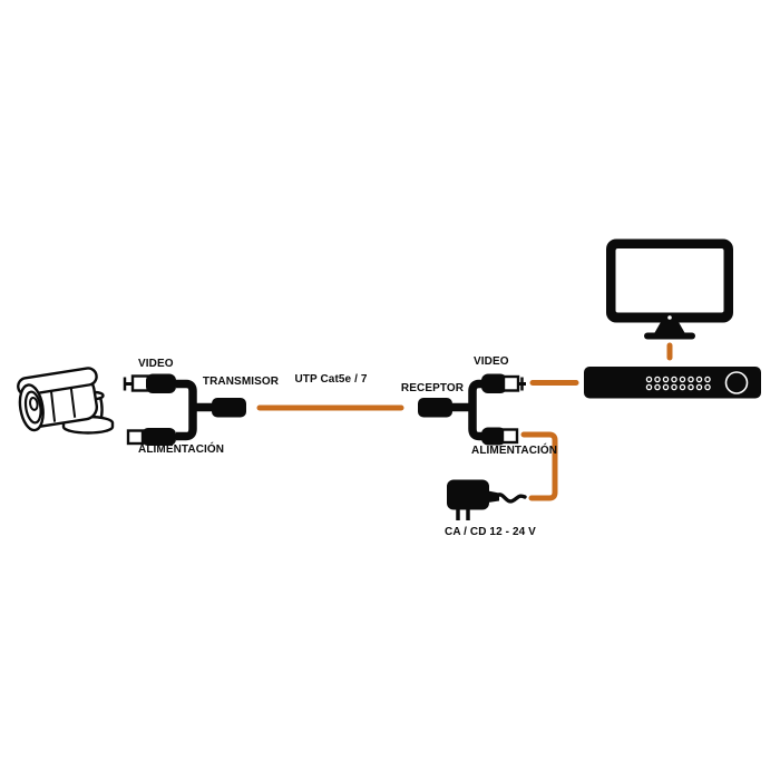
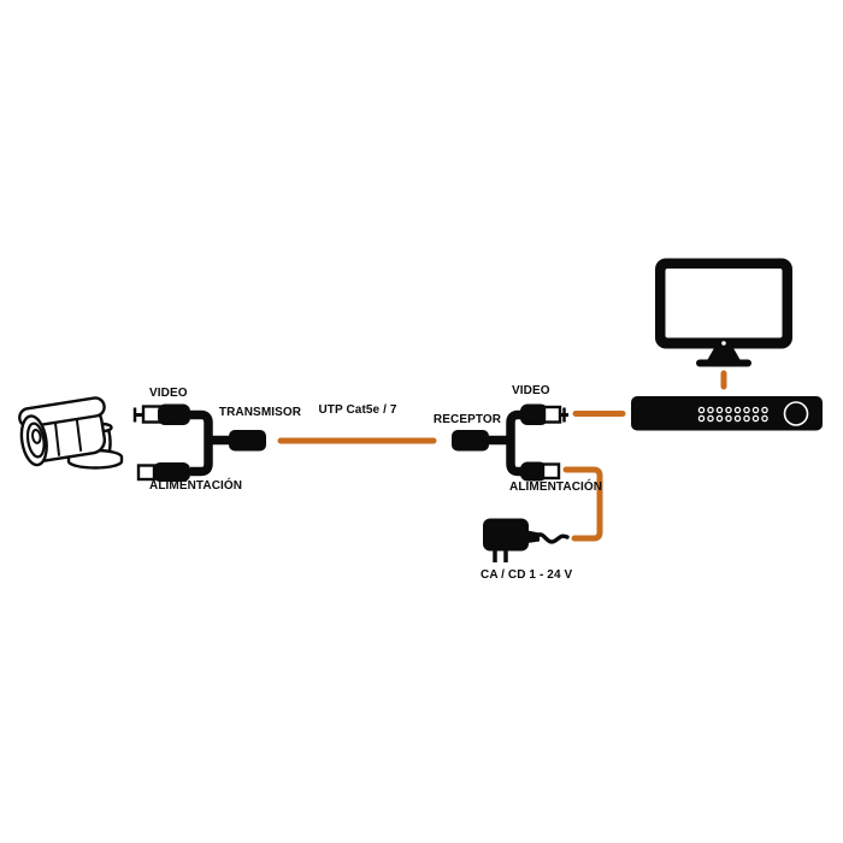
  VIDEO
  TRANSMISOR
  ALIMENTACIÓN
  UTP Cat5e / 7
  RECEPTOR
  VIDEO
  ALIMENTACIÓN
- CA / CD 12 - 24 V
+ CA / CD 1 - 24 V
